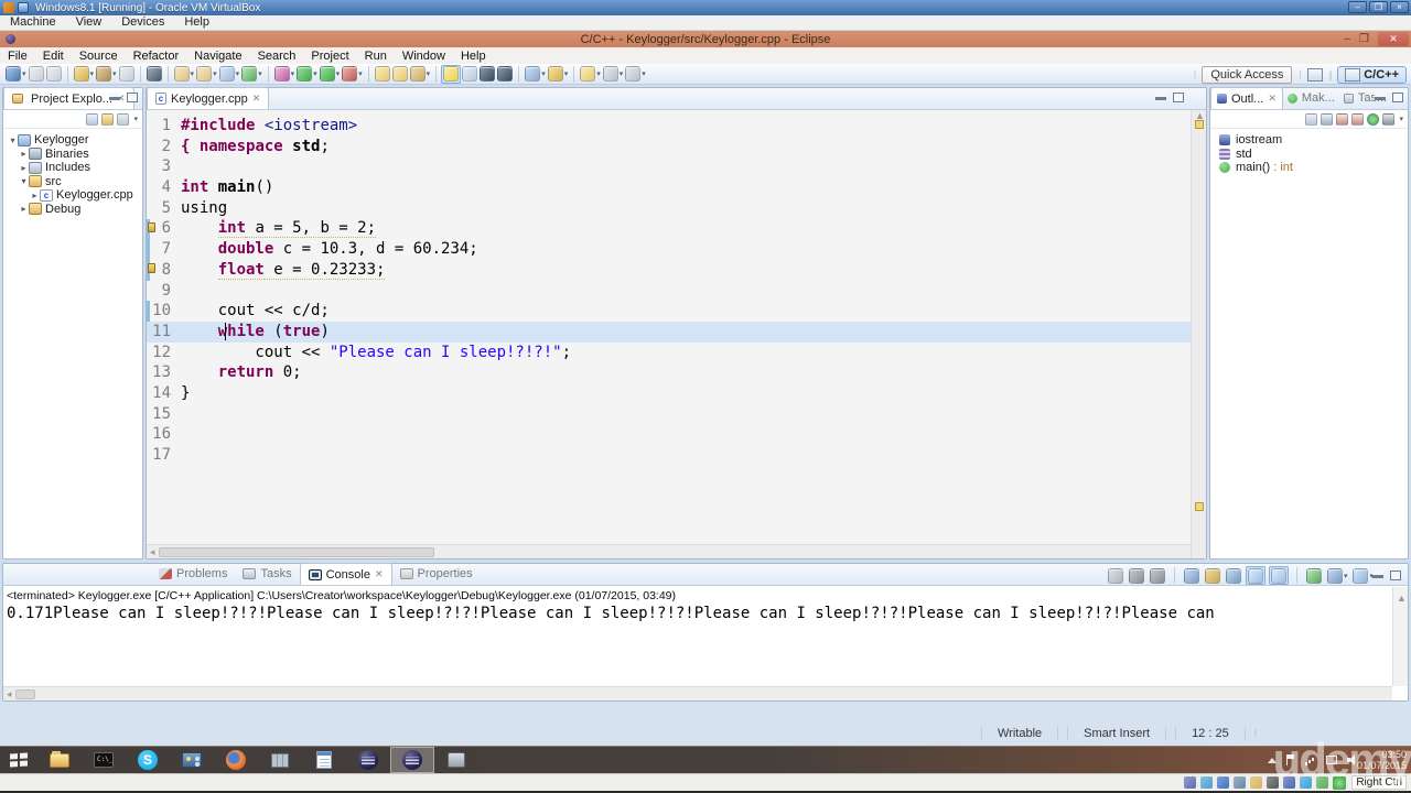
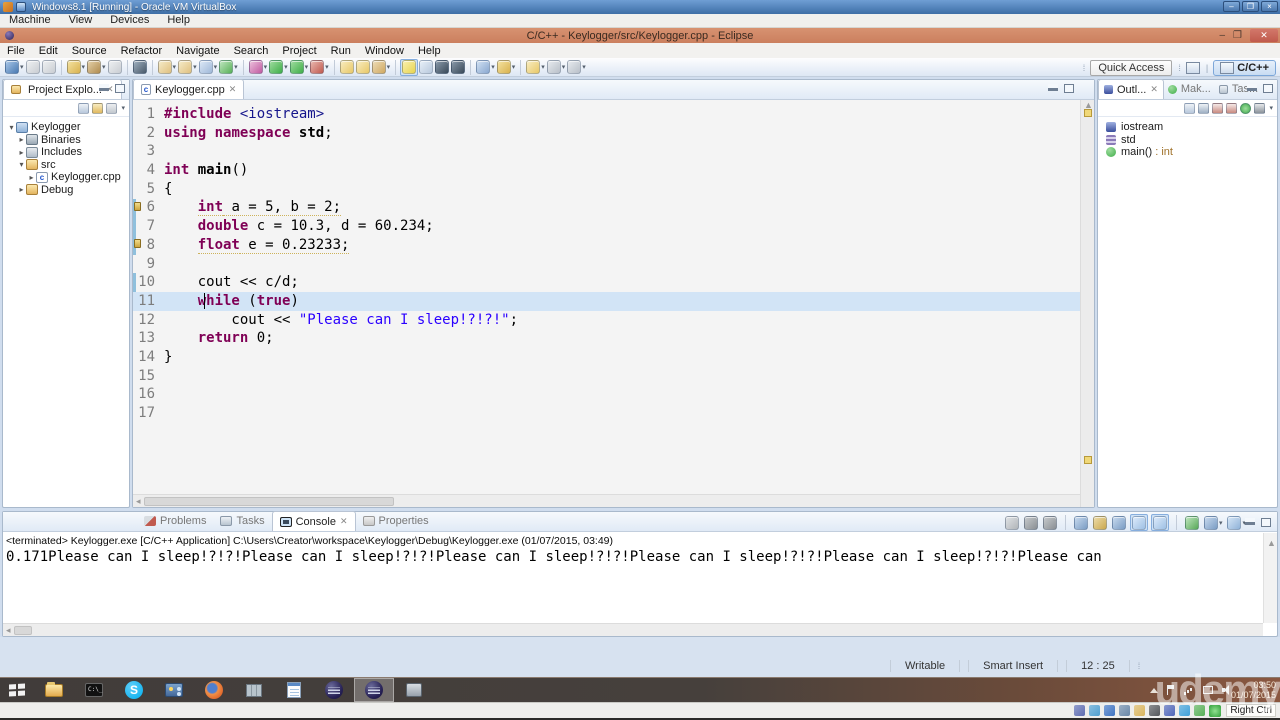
  Windows8.1 [Running] - Oracle VM VirtualBox
  –
  ❐
  ×
  Machine
  View
  Devices
  Help
  C/C++ - Keylogger/src/Keylogger.cpp - Eclipse
  –
  ❐
  ✕
  File
  Edit
  Source
  Refactor
  Navigate
  Search
  Project
  Run
  Window
  Help
  ⁞
  Quick Access
  ⁞
  |
  C/C++
  Project Explo..
  ✕
  ▾
  Keylogger
  ▸
  Binaries
  ▸
  Includes
  ▾
  src
  ▸
  c
  Keylogger.cpp
  ▸
  Debug
  c
  Keylogger.cpp
  ✕
  1
  #include <iostream>
  2
- { namespace std;
+ using namespace std;
  3
  4
  int main()
  5
- using
+ {
  6
  int a = 5, b = 2;
  7
  double c = 10.3, d = 60.234;
  8
  float e = 0.23233;
  9
  10
  cout << c/d;
  11
  while (true)
  12
  cout << "Please can I sleep!?!?!";
  13
  return 0;
  14
  }
  15
  16
  17
  ▲
  ◂
  Outl...
  ✕
  Mak...
  iostream
  std
  main() : int
  Problems
  Tasks
  Console
  ✕
  Properties
  <terminated> Keylogger.exe [C/C++ Application] C:\Users\Creator\workspace\Keylogger\Debug\Keylogger.exe (01/07/2015, 03:49)
  0.171Please can I sleep!?!?!Please can I sleep!?!?!Please can I sleep!?!?!Please can I sleep!?!?!Please can I sleep!?!?!Please can
  ▲
  ◂
  Writable
  Smart Insert
  12 : 25
  ⁞
  S
  03:50
  01/07/2015
  Right Ctrl
  udemy
